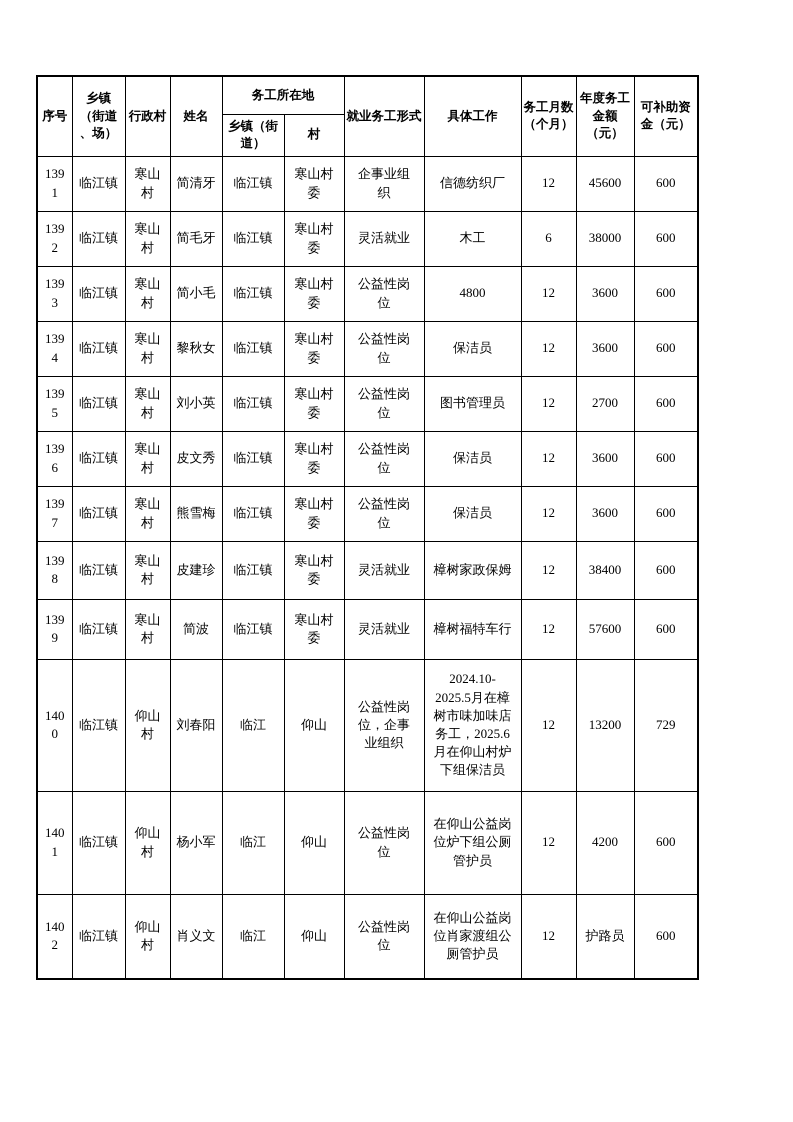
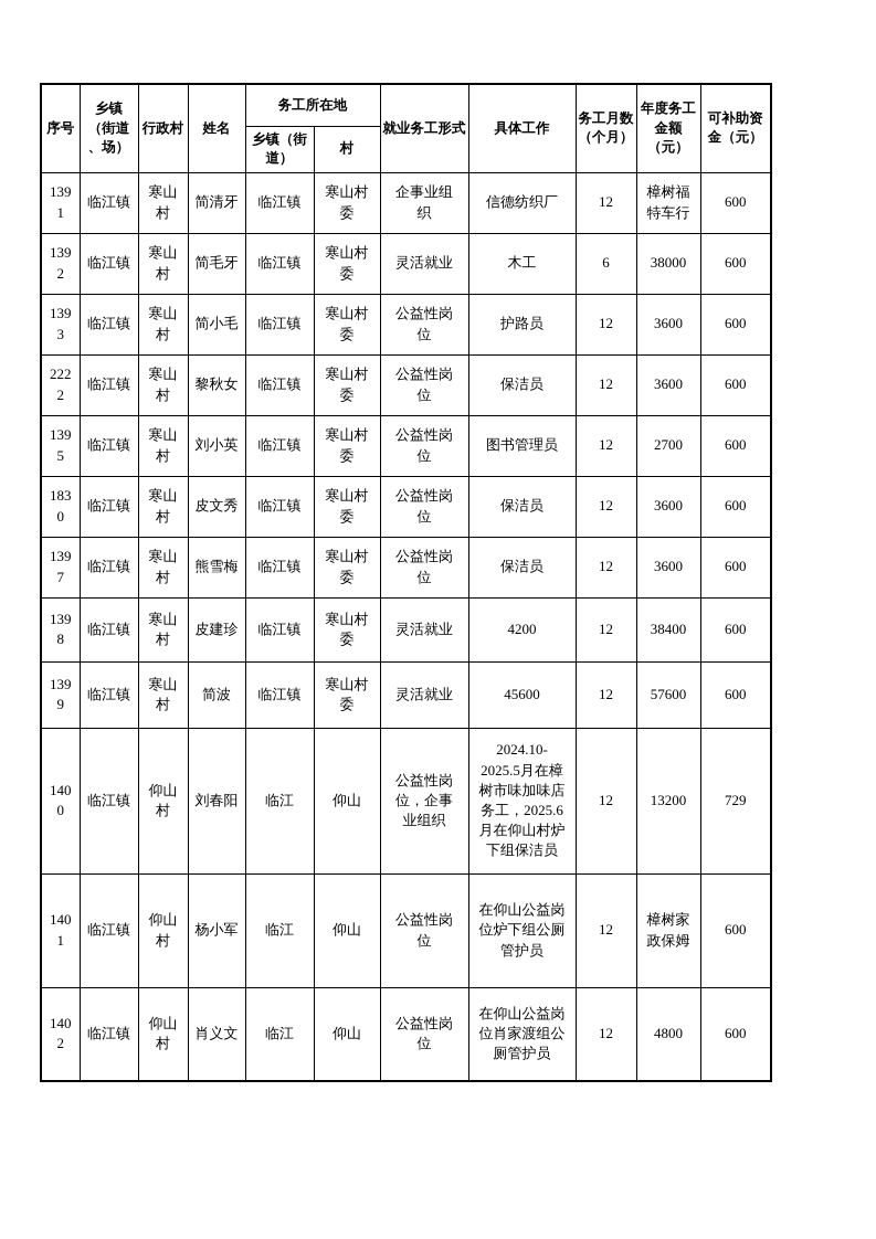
  序号	乡镇 （街道 、场）	行政村	姓名	务工所在地	就业务工形式	具体工作	务工月数 （个月）	年度务工 金额 （元）	可补助资 金（元）
  乡镇（街 道）	村
- 1391	临江镇	寒山村	简清牙	临江镇	寒山村委	企事业组织	信德纺织厂	12	45600	600
+ 1391	临江镇	寒山村	简清牙	临江镇	寒山村委	企事业组织	信德纺织厂	12	樟树福特车行	600
  1392	临江镇	寒山村	简毛牙	临江镇	寒山村委	灵活就业	木工	6	38000	600
- 1393	临江镇	寒山村	简小毛	临江镇	寒山村委	公益性岗位	4800	12	3600	600
+ 1393	临江镇	寒山村	简小毛	临江镇	寒山村委	公益性岗位	护路员	12	3600	600
- 1394	临江镇	寒山村	黎秋女	临江镇	寒山村委	公益性岗位	保洁员	12	3600	600
+ 2222	临江镇	寒山村	黎秋女	临江镇	寒山村委	公益性岗位	保洁员	12	3600	600
  1395	临江镇	寒山村	刘小英	临江镇	寒山村委	公益性岗位	图书管理员	12	2700	600
- 1396	临江镇	寒山村	皮文秀	临江镇	寒山村委	公益性岗位	保洁员	12	3600	600
+ 1830	临江镇	寒山村	皮文秀	临江镇	寒山村委	公益性岗位	保洁员	12	3600	600
  1397	临江镇	寒山村	熊雪梅	临江镇	寒山村委	公益性岗位	保洁员	12	3600	600
- 1398	临江镇	寒山村	皮建珍	临江镇	寒山村委	灵活就业	樟树家政保姆	12	38400	600
+ 1398	临江镇	寒山村	皮建珍	临江镇	寒山村委	灵活就业	4200	12	38400	600
- 1399	临江镇	寒山村	简波	临江镇	寒山村委	灵活就业	樟树福特车行	12	57600	600
+ 1399	临江镇	寒山村	简波	临江镇	寒山村委	灵活就业	45600	12	57600	600
  1400	临江镇	仰山村	刘春阳	临江	仰山	公益性岗位，企事业组织	2024.10- 2025.5月在樟 树市味加味店 务工，2025.6 月在仰山村炉 下组保洁员	12	13200	729
- 1401	临江镇	仰山村	杨小军	临江	仰山	公益性岗位	在仰山公益岗位炉下组公厕管护员	12	4200	600
+ 1401	临江镇	仰山村	杨小军	临江	仰山	公益性岗位	在仰山公益岗位炉下组公厕管护员	12	樟树家政保姆	600
- 1402	临江镇	仰山村	肖义文	临江	仰山	公益性岗位	在仰山公益岗位肖家渡组公厕管护员	12	护路员	600
+ 1402	临江镇	仰山村	肖义文	临江	仰山	公益性岗位	在仰山公益岗位肖家渡组公厕管护员	12	4800	600
